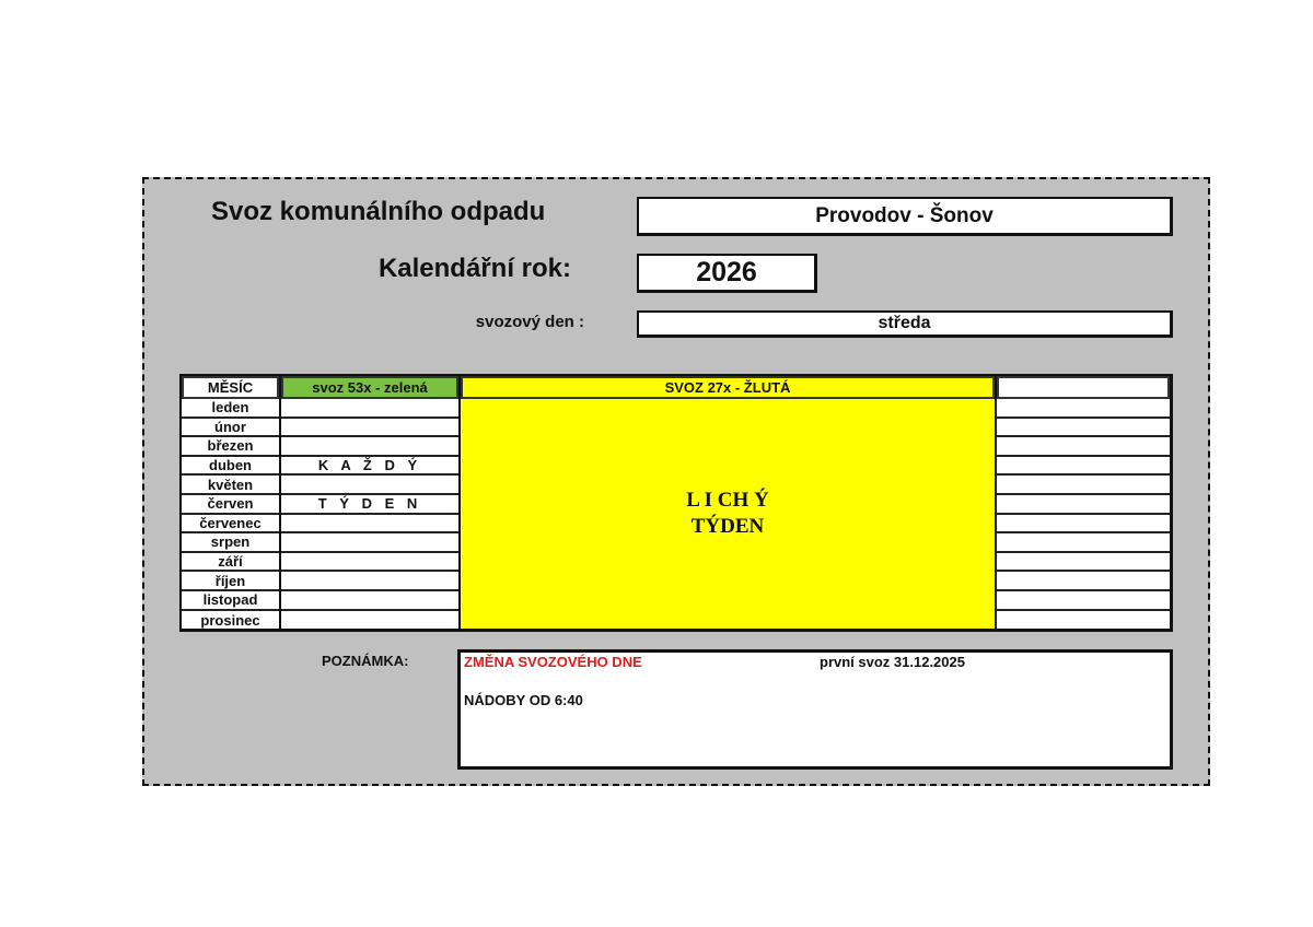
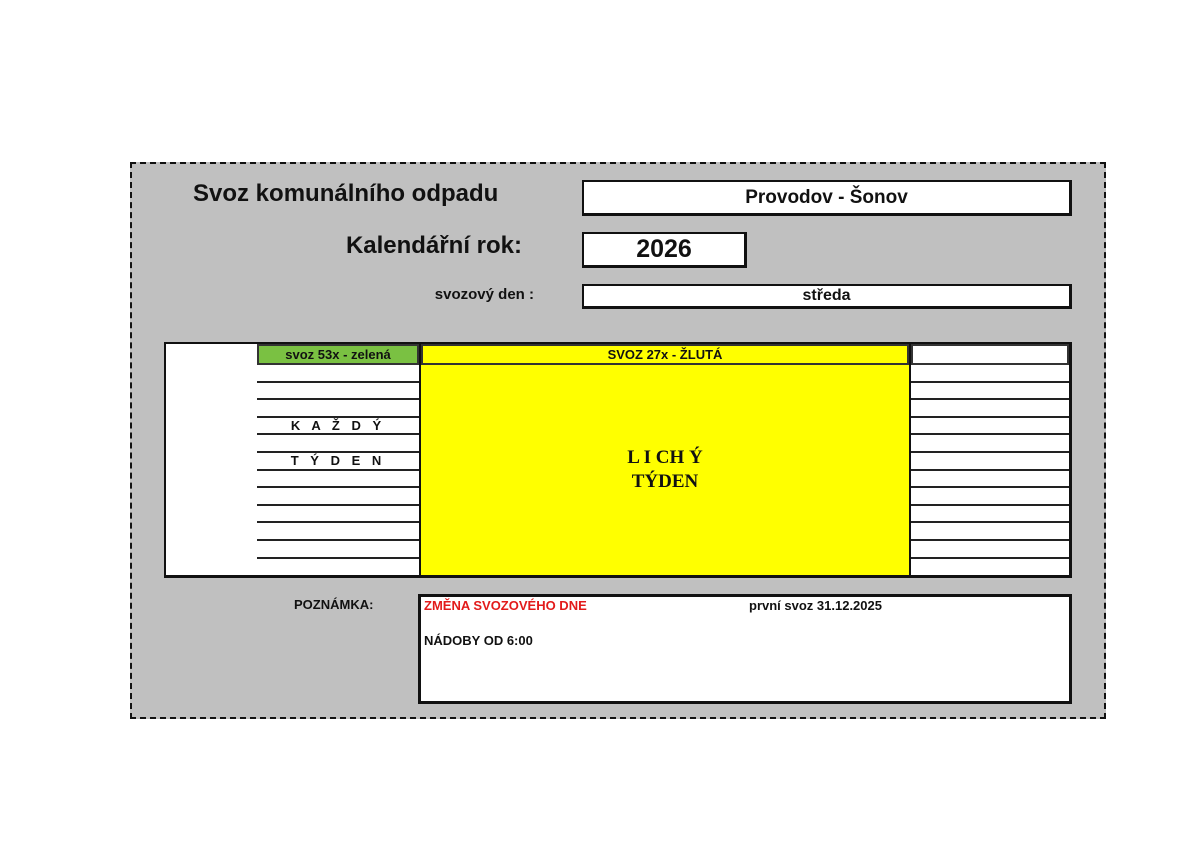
  Svoz komunálního odpadu
  Provodov - Šonov
  Kalendářní rok:
  2026
  svozový den :
  středa
- MĚSÍC
- leden
- únor
- březen
- duben
- květen
- červen
- červenec
- srpen
- září
- říjen
- listopad
- prosinec
  svoz 53x - zelená
  K A Ž D Ý
  T Ý D E N
  SVOZ 27x - ŽLUTÁ
  L I CH Ý
  TÝDEN
  POZNÁMKA:
  ZMĚNA SVOZOVÉHO DNE
  první svoz 31.12.2025
- NÁDOBY OD 6:40
+ NÁDOBY OD 6:00
